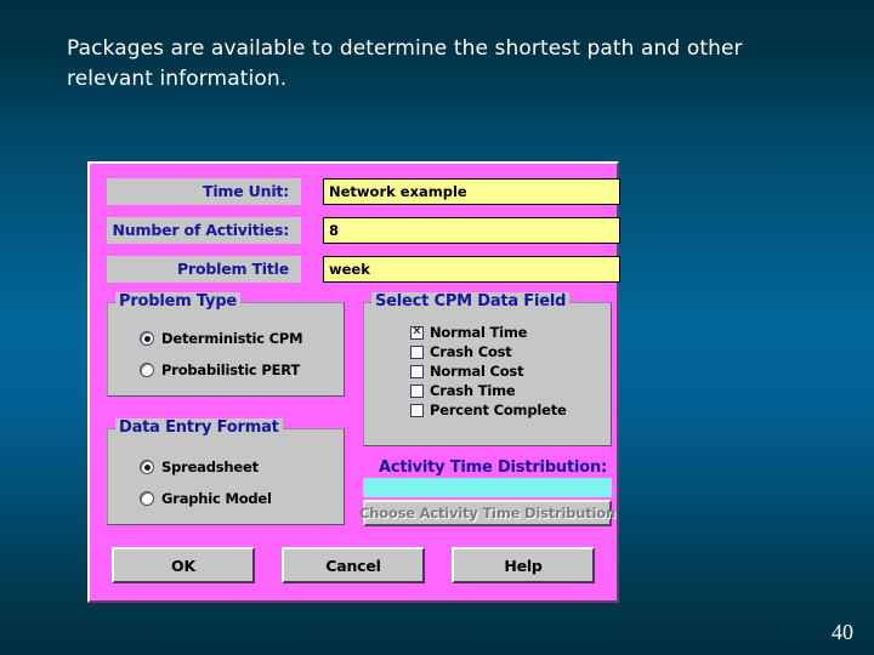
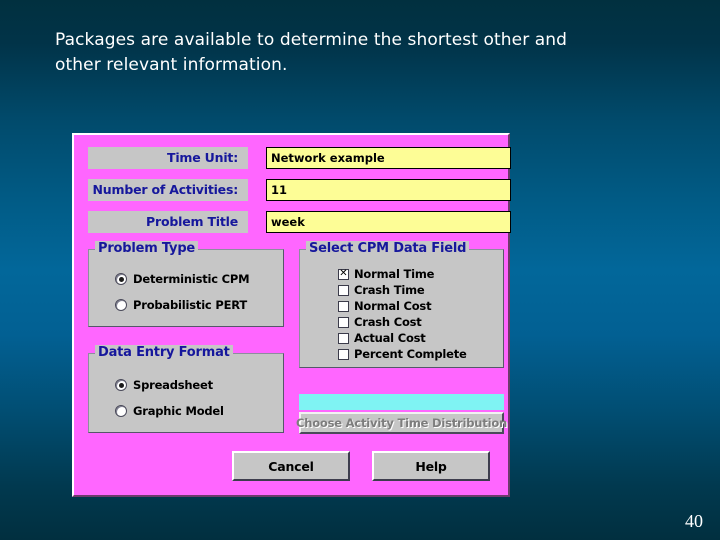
- Packages are available to determine the shortest path and other relevant information.
+ Packages are available to determine the shortest other and other relevant information.
  Time Unit:
  Network example
  Number of Activities:
- 8
+ 11
  Problem Title
  week
  Problem Type
  Deterministic CPM
  Probabilistic PERT
  Select CPM Data Field
  ✕
  Normal Time
- Crash Cost
+ Crash Time
  Normal Cost
- Crash Time
+ Crash Cost
+ Actual Cost
  Percent Complete
  Data Entry Format
  Spreadsheet
  Graphic Model
- Activity Time Distribution:
  Choose Activity Time Distribution
- OK
  Cancel
  Help
  40
